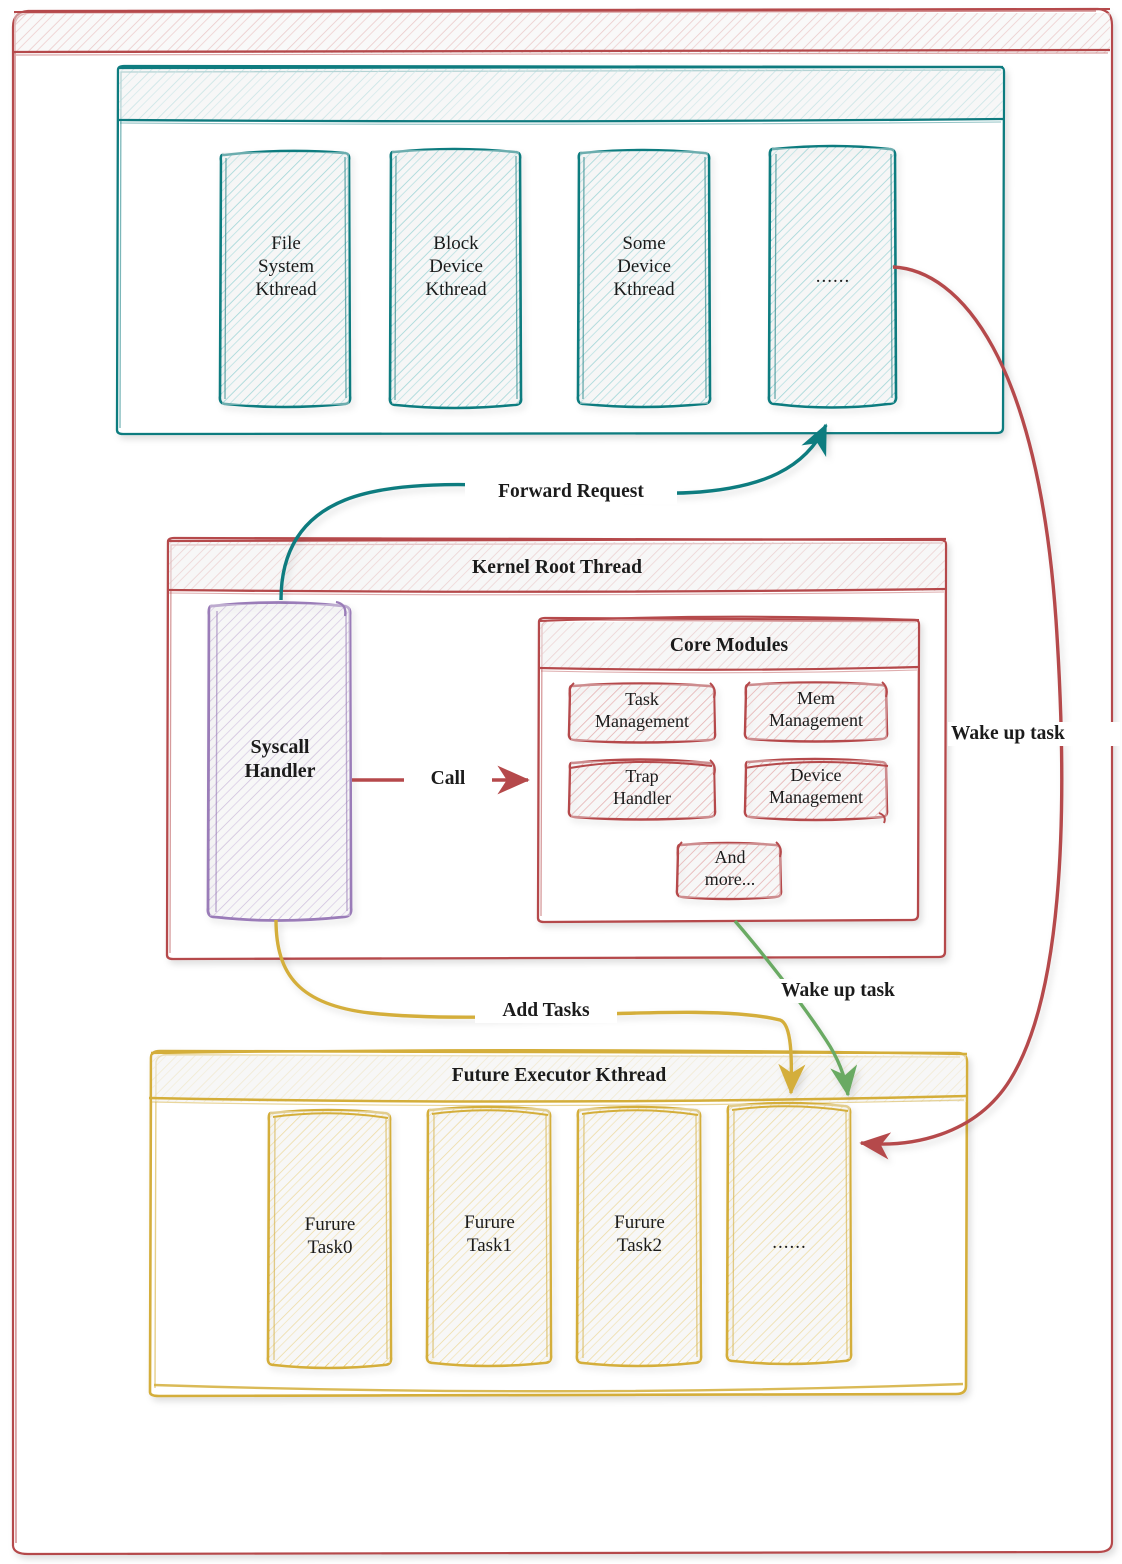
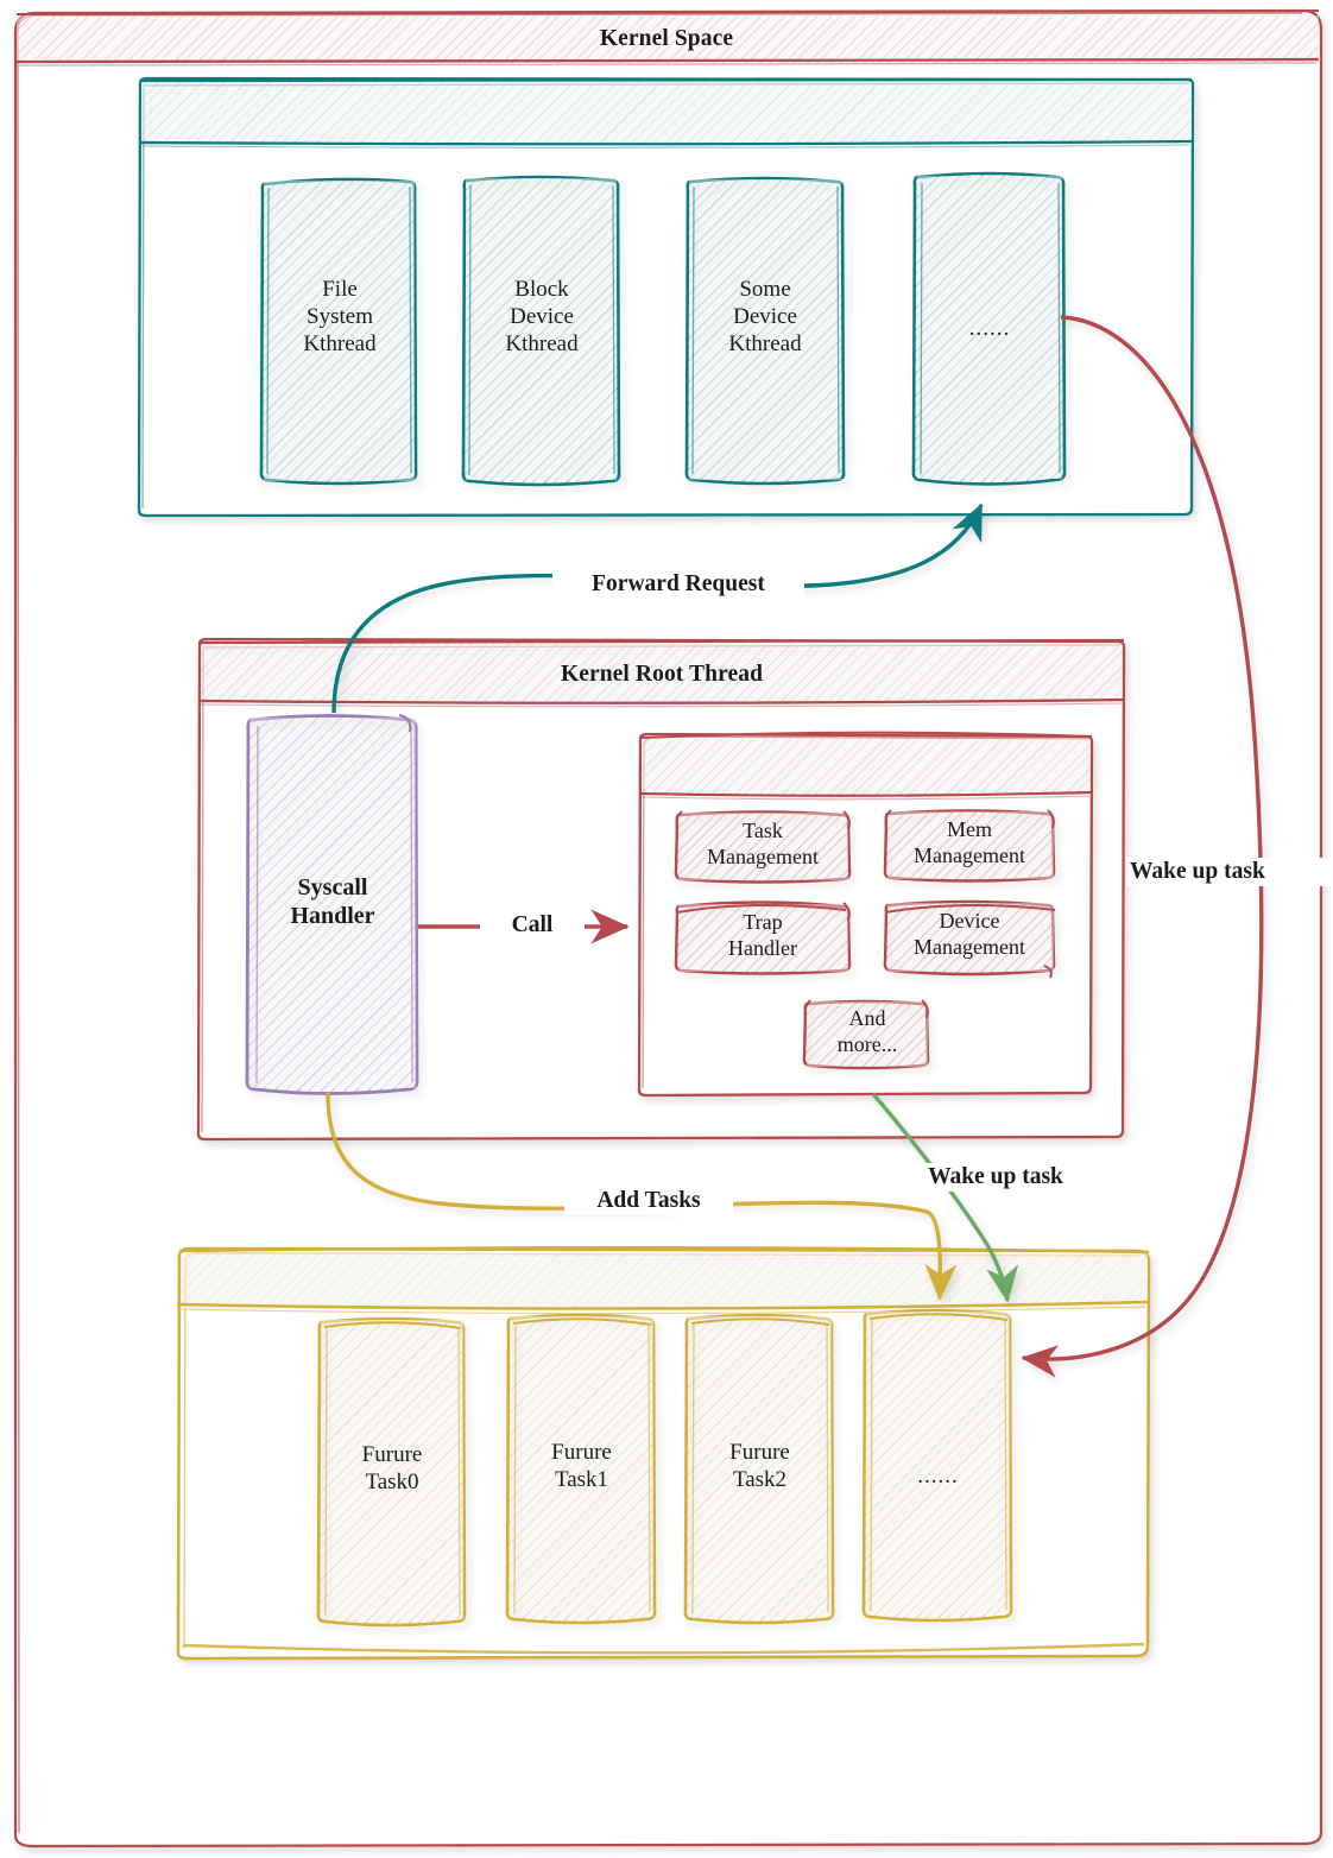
+ Kernel Space
  File
  System
  Kthread
  Block
  Device
  Kthread
  Some
  Device
  Kthread
  ......
  Kernel Root Thread
  Syscall
  Handler
- Core Modules
  Task
  Management
  Mem
  Management
  Trap
  Handler
  Device
  Management
  And
  more...
- Future Executor Kthread
  Furure
  Task0
  Furure
  Task1
  Furure
  Task2
  ......
  Forward Request
  Call
  Add Tasks
  Wake up task
  Wake up task
